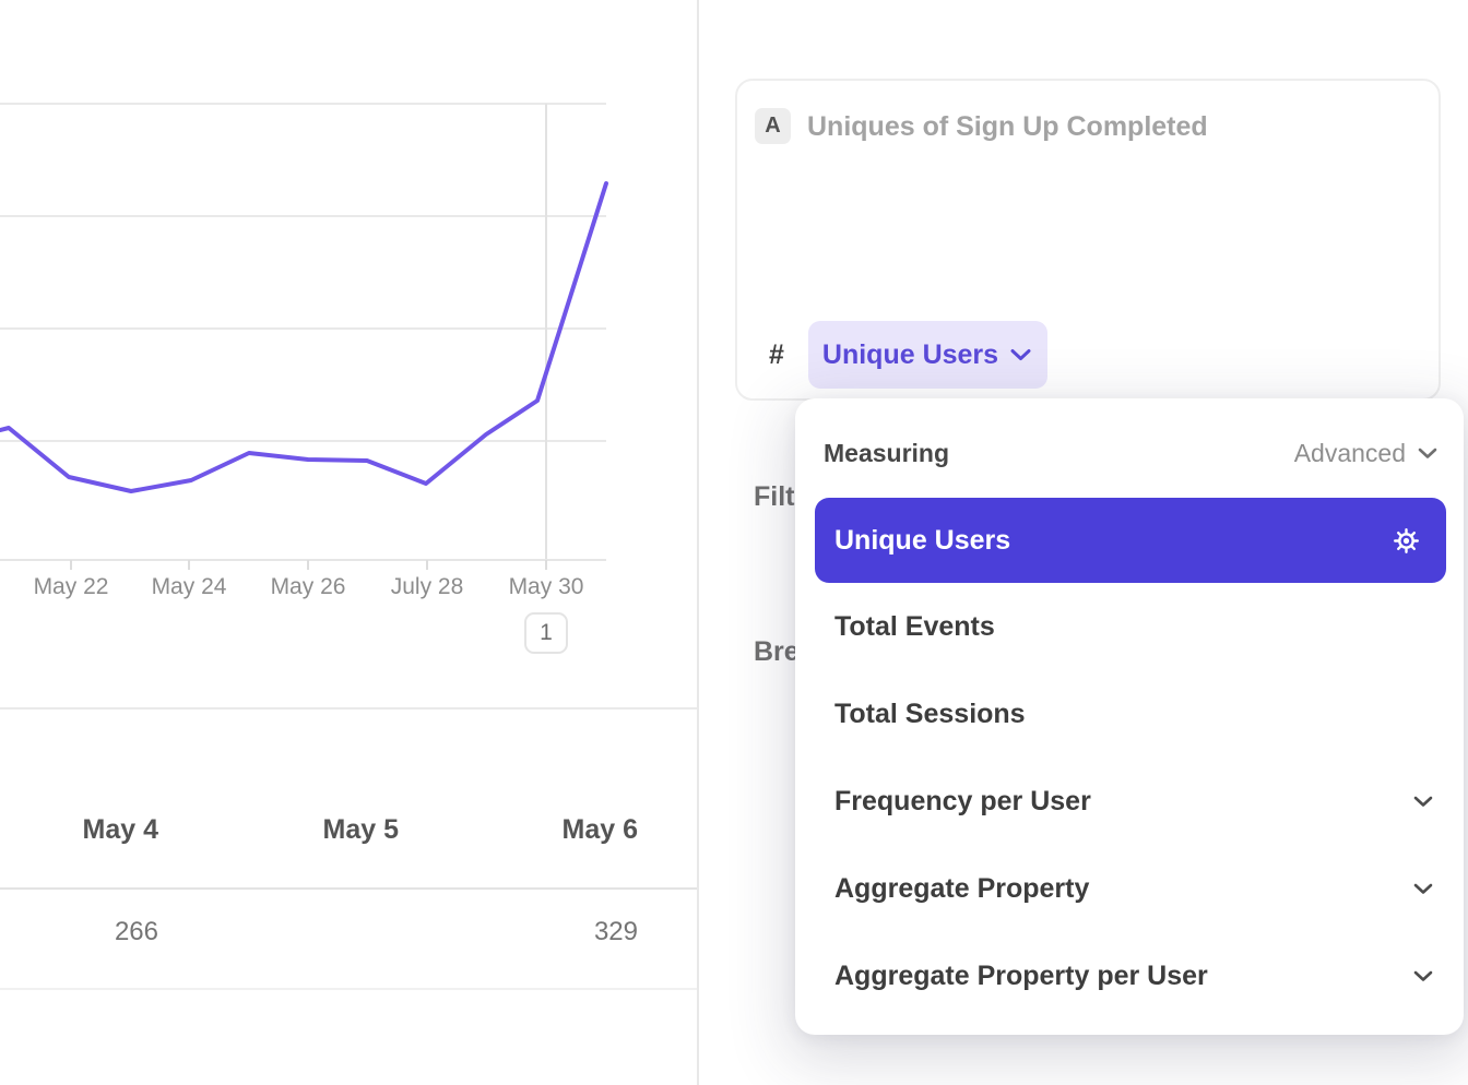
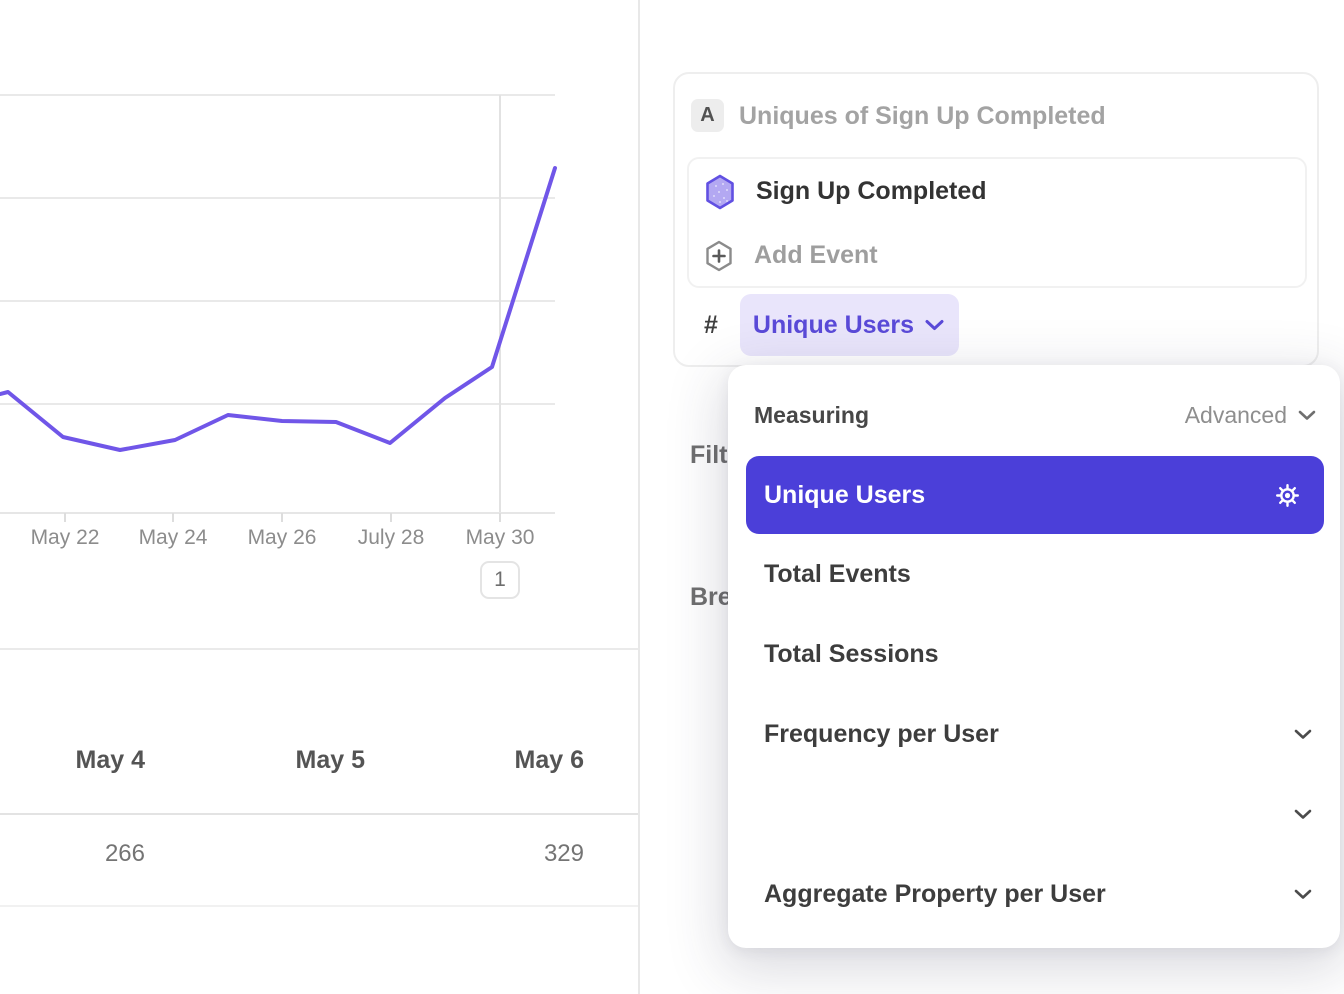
  May 22
  May 24
  May 26
  July 28
  May 30
  1
  May 4
  May 5
  May 6
  266
  329
  A
  Uniques of Sign Up Completed
+ Sign Up Completed
+ Add Event
  #
  Unique Users
  Measuring
  Advanced
  Unique Users
  Total Events
  Total Sessions
  Frequency per User
- Aggregate Property
  Aggregate Property per User
